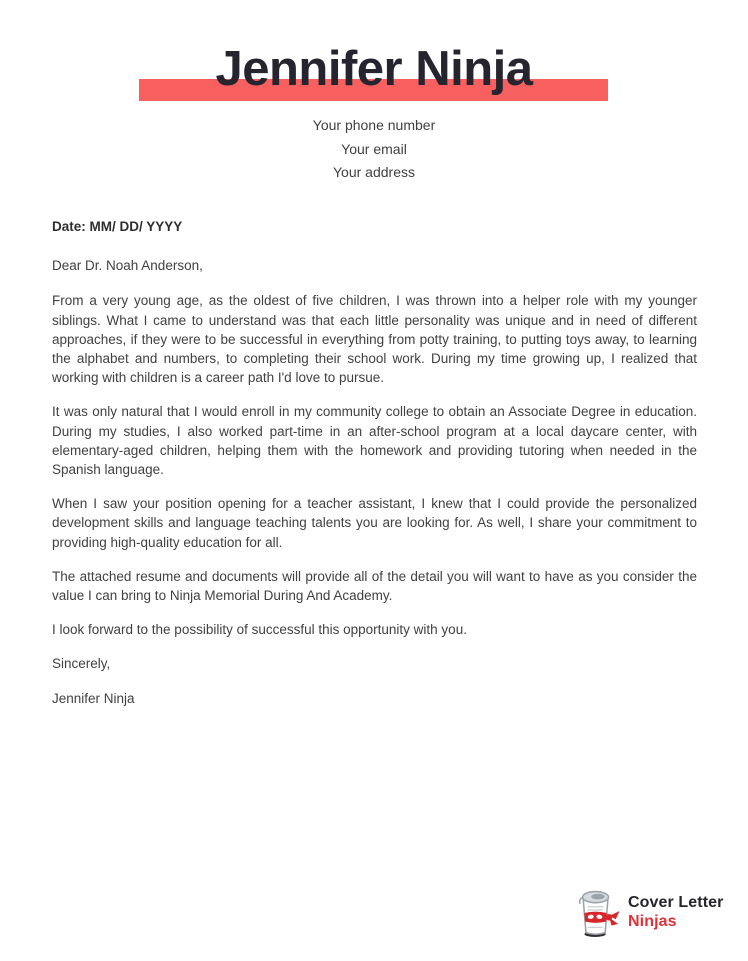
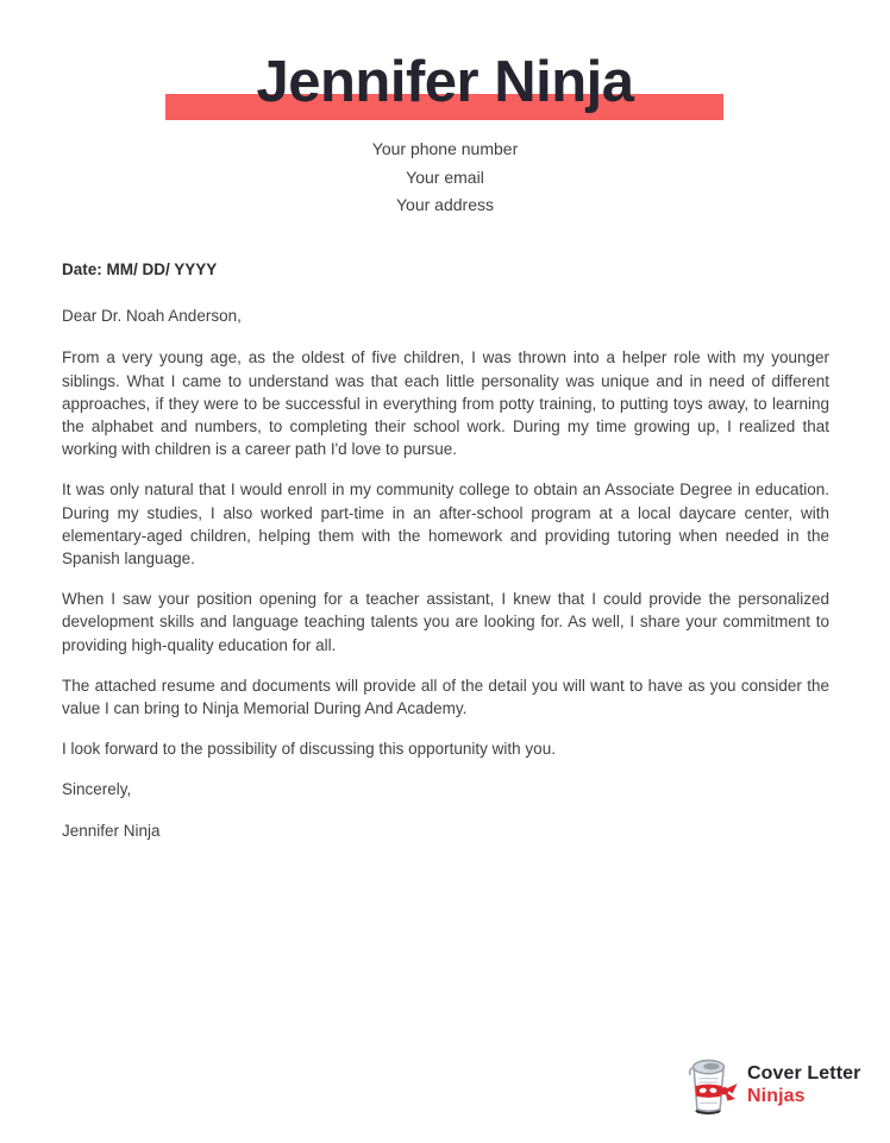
  Jennifer Ninja
  Your phone number
  Your email
  Your address
  Date: MM/ DD/ YYYY
  Dear Dr. Noah Anderson,
  From a very young age, as the oldest of five children, I was thrown into a helper role with my younger siblings. What I came to understand was that each little personality was unique and in need of different approaches, if they were to be successful in everything from potty training, to putting toys away, to learning the alphabet and numbers, to completing their school work. During my time growing up, I realized that working with children is a career path I'd love to pursue.
  It was only natural that I would enroll in my community college to obtain an Associate Degree in education. During my studies, I also worked part-time in an after-school program at a local daycare center, with elementary-aged children, helping them with the homework and providing tutoring when needed in the Spanish language.
  When I saw your position opening for a teacher assistant, I knew that I could provide the personalized development skills and language teaching talents you are looking for. As well, I share your commitment to providing high-quality education for all.
  The attached resume and documents will provide all of the detail you will want to have as you consider the value I can bring to Ninja Memorial During And Academy.
- I look forward to the possibility of successful this opportunity with you.
+ I look forward to the possibility of discussing this opportunity with you.
  Sincerely,
  Jennifer Ninja
  Cover Letter
  Ninjas
